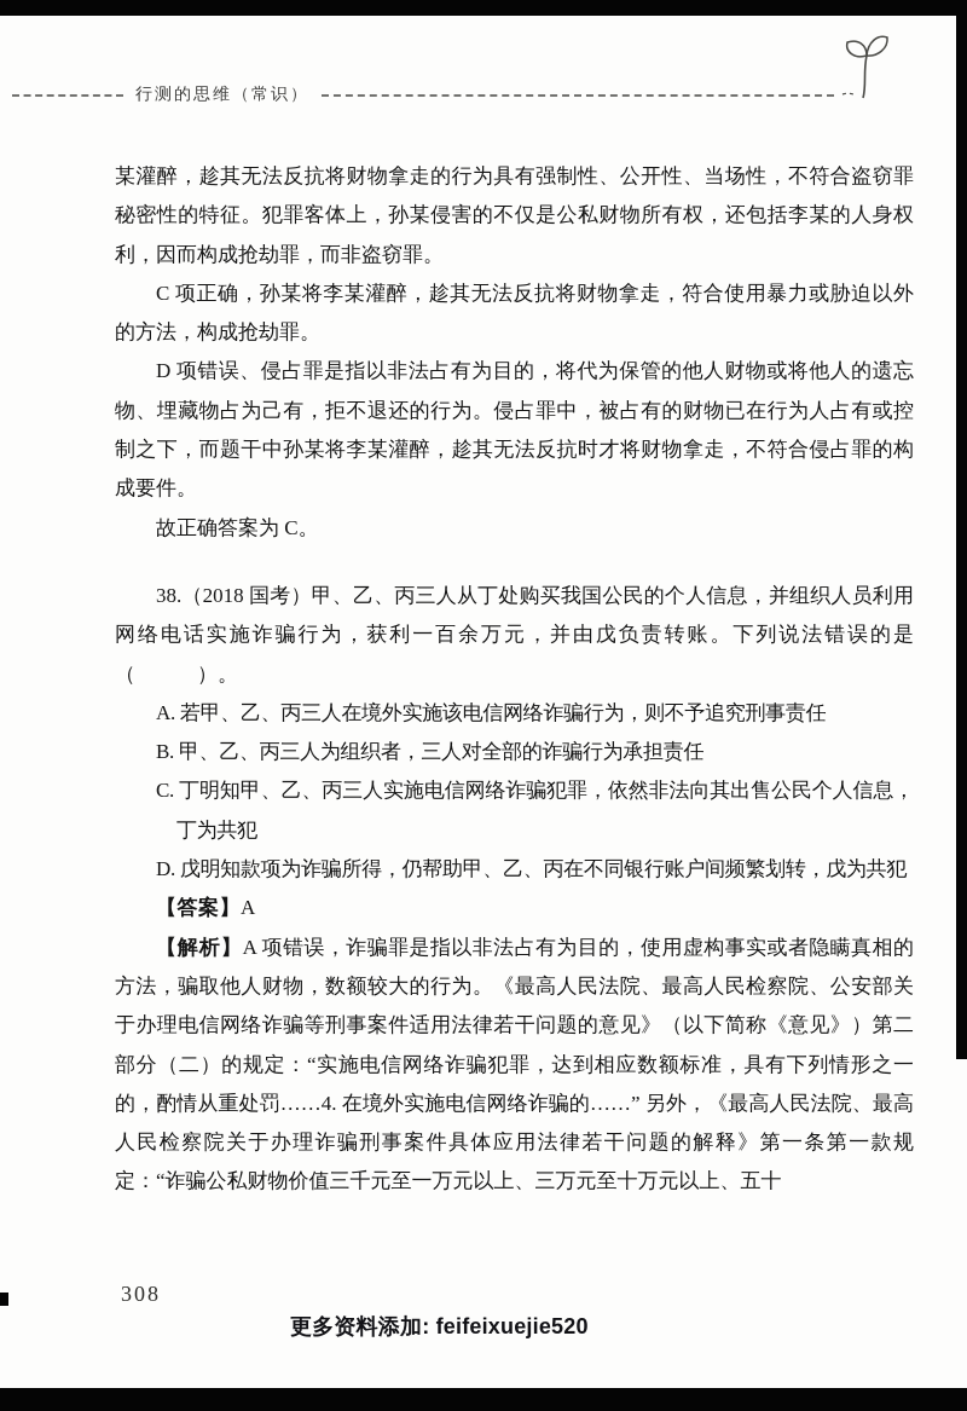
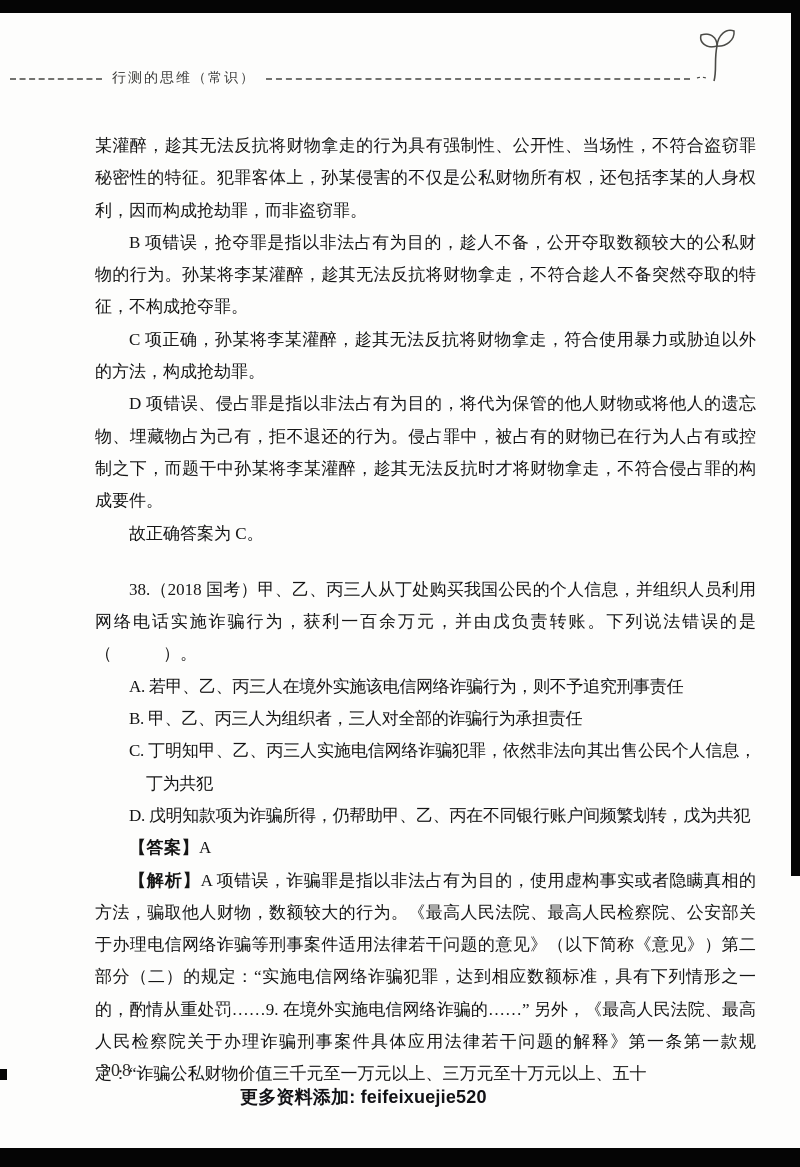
  行测的思维（常识）
  某灌醉，趁其无法反抗将财物拿走的行为具有强制性、公开性、当场性，不符合盗窃罪秘密性的特征。犯罪客体上，孙某侵害的不仅是公私财物所有权，还包括李某的人身权利，因而构成抢劫罪，而非盗窃罪。
+ B 项错误，抢夺罪是指以非法占有为目的，趁人不备，公开夺取数额较大的公私财物的行为。孙某将李某灌醉，趁其无法反抗将财物拿走，不符合趁人不备突然夺取的特征，不构成抢夺罪。
  C 项正确，孙某将李某灌醉，趁其无法反抗将财物拿走，符合使用暴力或胁迫以外的方法，构成抢劫罪。
  D 项错误、侵占罪是指以非法占有为目的，将代为保管的他人财物或将他人的遗忘物、埋藏物占为己有，拒不退还的行为。侵占罪中，被占有的财物已在行为人占有或控制之下，而题干中孙某将李某灌醉，趁其无法反抗时才将财物拿走，不符合侵占罪的构成要件。
  故正确答案为 C。
  38.（2018 国考）甲、乙、丙三人从丁处购买我国公民的个人信息，并组织人员利用网络电话实施诈骗行为，获利一百余万元，并由戊负责转账。下列说法错误的是（ ）。
  A. 若甲、乙、丙三人在境外实施该电信网络诈骗行为，则不予追究刑事责任
  B. 甲、乙、丙三人为组织者，三人对全部的诈骗行为承担责任
  C. 丁明知甲、乙、丙三人实施电信网络诈骗犯罪，依然非法向其出售公民个人信息，丁为共犯
  D. 戊明知款项为诈骗所得，仍帮助甲、乙、丙在不同银行账户间频繁划转，戊为共犯
  【答案】A
- 【解析】A 项错误，诈骗罪是指以非法占有为目的，使用虚构事实或者隐瞒真相的方法，骗取他人财物，数额较大的行为。《最高人民法院、最高人民检察院、公安部关于办理电信网络诈骗等刑事案件适用法律若干问题的意见》（以下简称《意见》）第二部分（二）的规定：“实施电信网络诈骗犯罪，达到相应数额标准，具有下列情形之一的，酌情从重处罚……4. 在境外实施电信网络诈骗的……” 另外，《最高人民法院、最高人民检察院关于办理诈骗刑事案件具体应用法律若干问题的解释》第一条第一款规定：“诈骗公私财物价值三千元至一万元以上、三万元至十万元以上、五十
+ 【解析】A 项错误，诈骗罪是指以非法占有为目的，使用虚构事实或者隐瞒真相的方法，骗取他人财物，数额较大的行为。《最高人民法院、最高人民检察院、公安部关于办理电信网络诈骗等刑事案件适用法律若干问题的意见》（以下简称《意见》）第二部分（二）的规定：“实施电信网络诈骗犯罪，达到相应数额标准，具有下列情形之一的，酌情从重处罚……9. 在境外实施电信网络诈骗的……” 另外，《最高人民法院、最高人民检察院关于办理诈骗刑事案件具体应用法律若干问题的解释》第一条第一款规定：“诈骗公私财物价值三千元至一万元以上、三万元至十万元以上、五十
  308
  更多资料添加: feifeixuejie520
